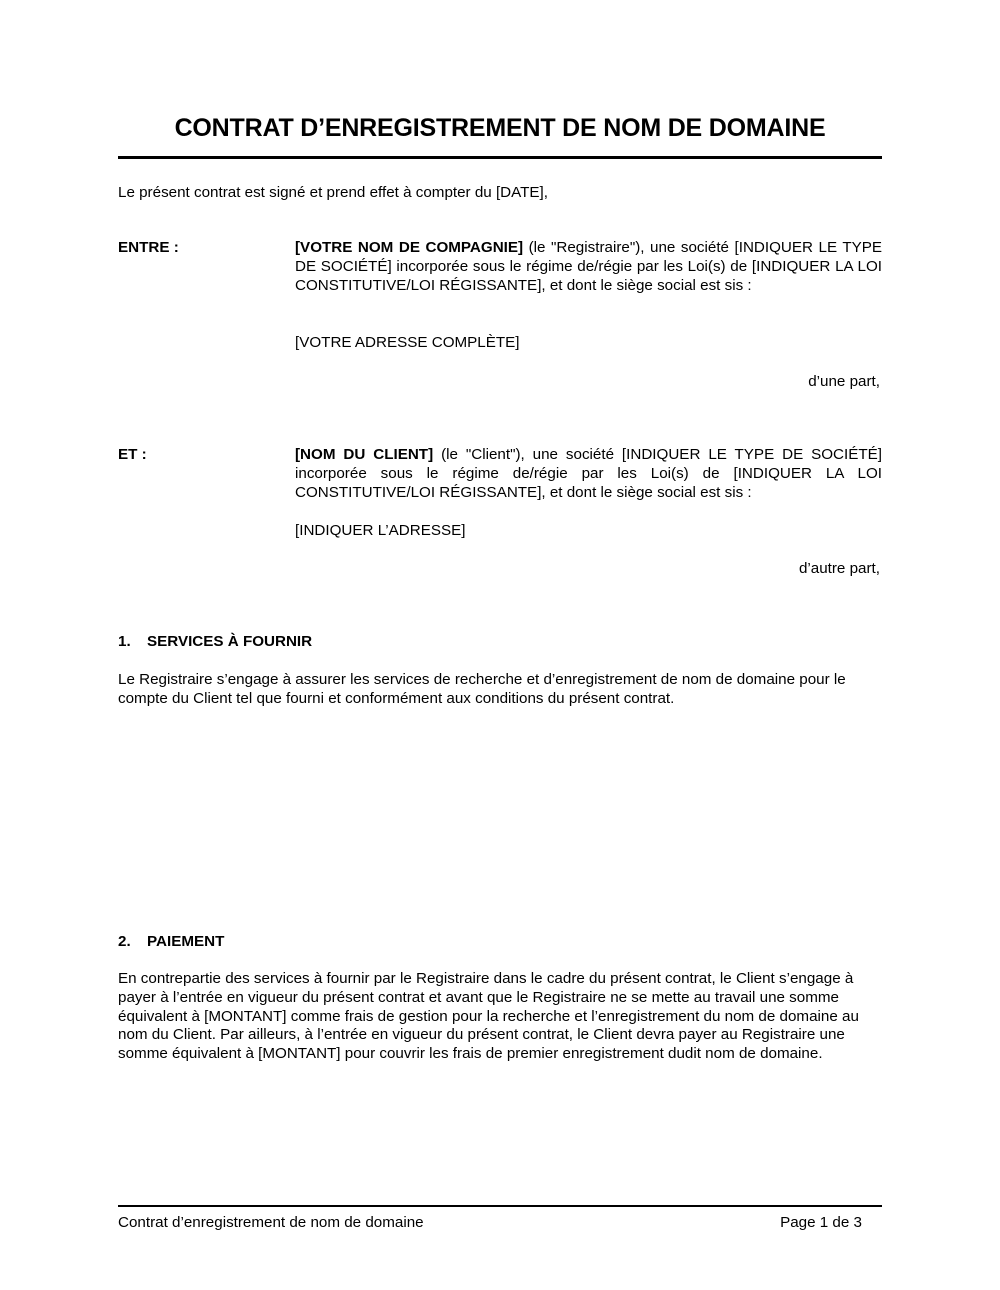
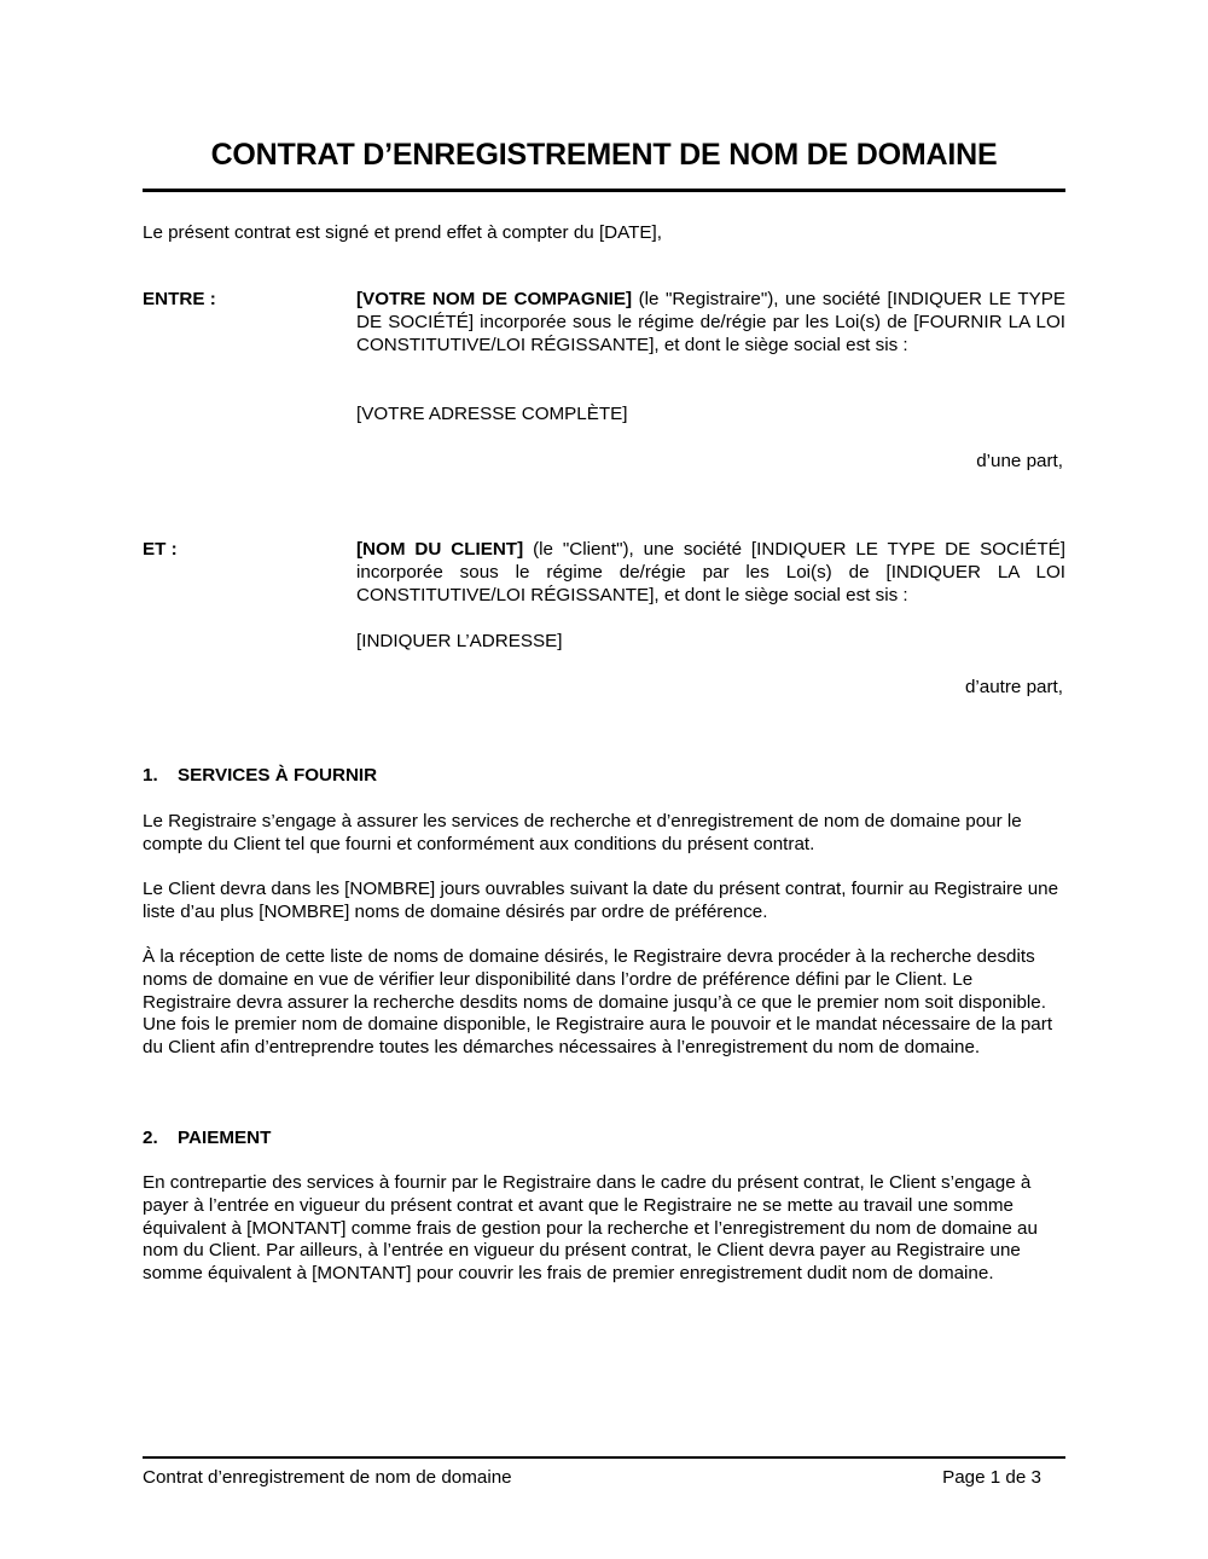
  CONTRAT D’ENREGISTREMENT DE NOM DE DOMAINE
  Le présent contrat est signé et prend effet à compter du [DATE],
  ENTRE :
- [VOTRE NOM DE COMPAGNIE] (le "Registraire"), une société [INDIQUER LE TYPE DE SOCIÉTÉ] incorporée sous le régime de/régie par les Loi(s) de [INDIQUER LA LOI CONSTITUTIVE/LOI RÉGISSANTE], et dont le siège social est sis :
+ [VOTRE NOM DE COMPAGNIE] (le "Registraire"), une société [INDIQUER LE TYPE DE SOCIÉTÉ] incorporée sous le régime de/régie par les Loi(s) de [FOURNIR LA LOI CONSTITUTIVE/LOI RÉGISSANTE], et dont le siège social est sis :
  [VOTRE ADRESSE COMPLÈTE]
  d’une part,
  ET :
  [NOM DU CLIENT] (le "Client"), une société [INDIQUER LE TYPE DE SOCIÉTÉ] incorporée sous le régime de/régie par les Loi(s) de [INDIQUER LA LOI CONSTITUTIVE/LOI RÉGISSANTE], et dont le siège social est sis :
  [INDIQUER L’ADRESSE]
  d’autre part,
  1. SERVICES À FOURNIR
  Le Registraire s’engage à assurer les services de recherche et d’enregistrement de nom de domaine pour le compte du Client tel que fourni et conformément aux conditions du présent contrat.
+ Le Client devra dans les [NOMBRE] jours ouvrables suivant la date du présent contrat, fournir au Registraire une liste d’au plus [NOMBRE] noms de domaine désirés par ordre de préférence.
+ À la réception de cette liste de noms de domaine désirés, le Registraire devra procéder à la recherche desdits noms de domaine en vue de vérifier leur disponibilité dans l’ordre de préférence défini par le Client. Le Registraire devra assurer la recherche desdits noms de domaine jusqu’à ce que le premier nom soit disponible. Une fois le premier nom de domaine disponible, le Registraire aura le pouvoir et le mandat nécessaire de la part du Client afin d’entreprendre toutes les démarches nécessaires à l’enregistrement du nom de domaine.
  2. PAIEMENT
  En contrepartie des services à fournir par le Registraire dans le cadre du présent contrat, le Client s’engage à payer à l’entrée en vigueur du présent contrat et avant que le Registraire ne se mette au travail une somme équivalent à [MONTANT] comme frais de gestion pour la recherche et l’enregistrement du nom de domaine au nom du Client. Par ailleurs, à l’entrée en vigueur du présent contrat, le Client devra payer au Registraire une somme équivalent à [MONTANT] pour couvrir les frais de premier enregistrement dudit nom de domaine.
  Contrat d’enregistrement de nom de domaine
  Page 1 de 3
